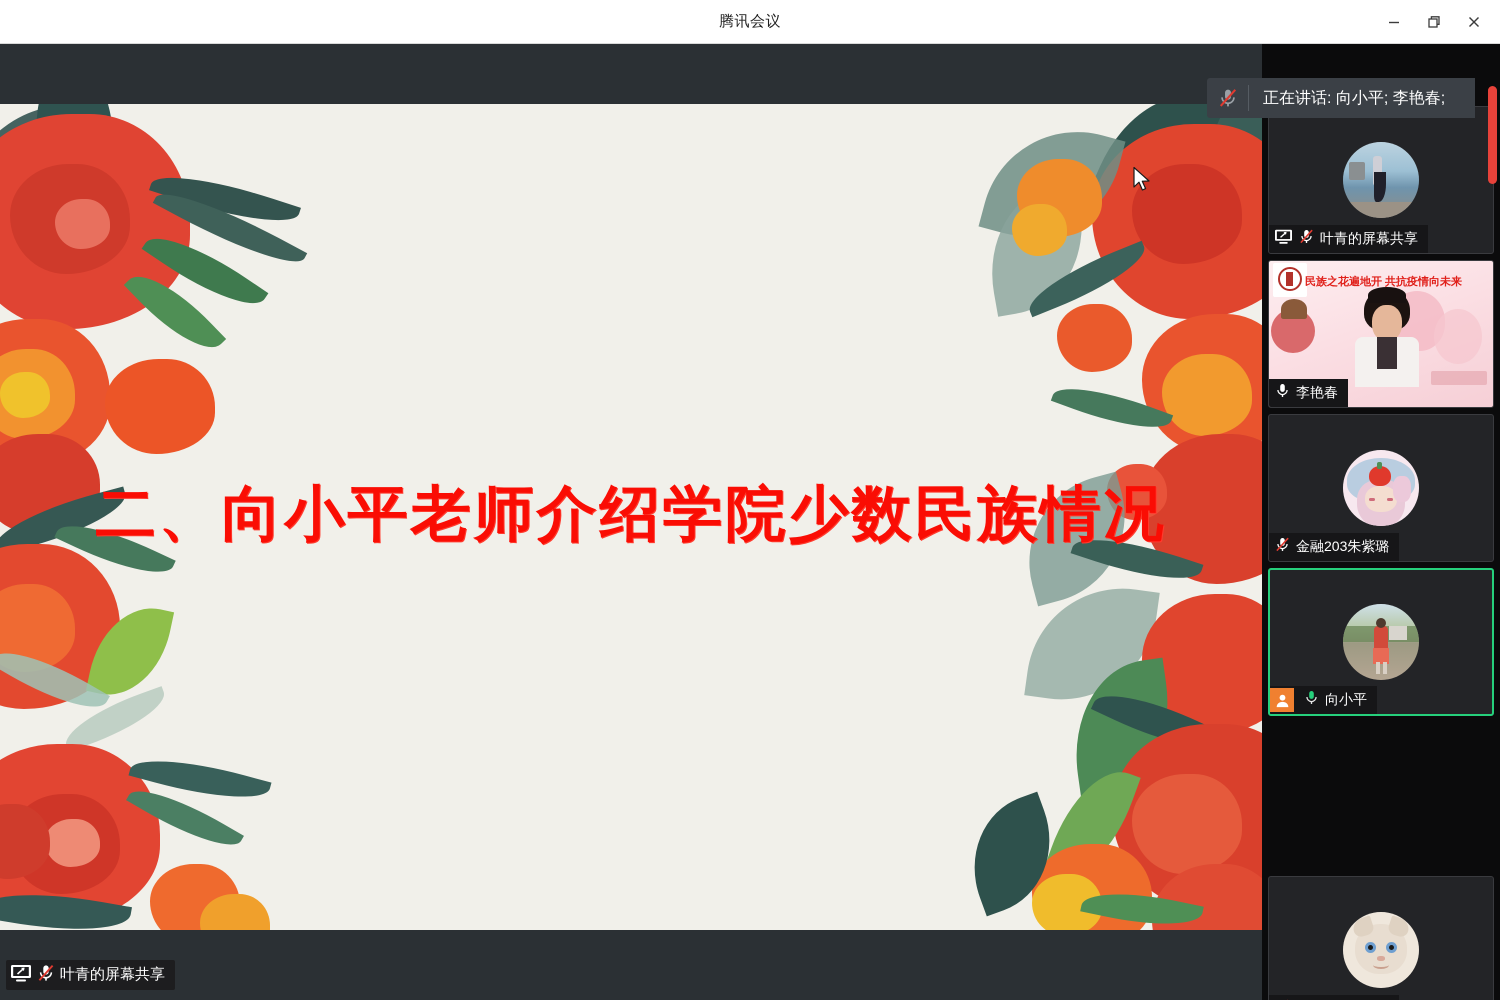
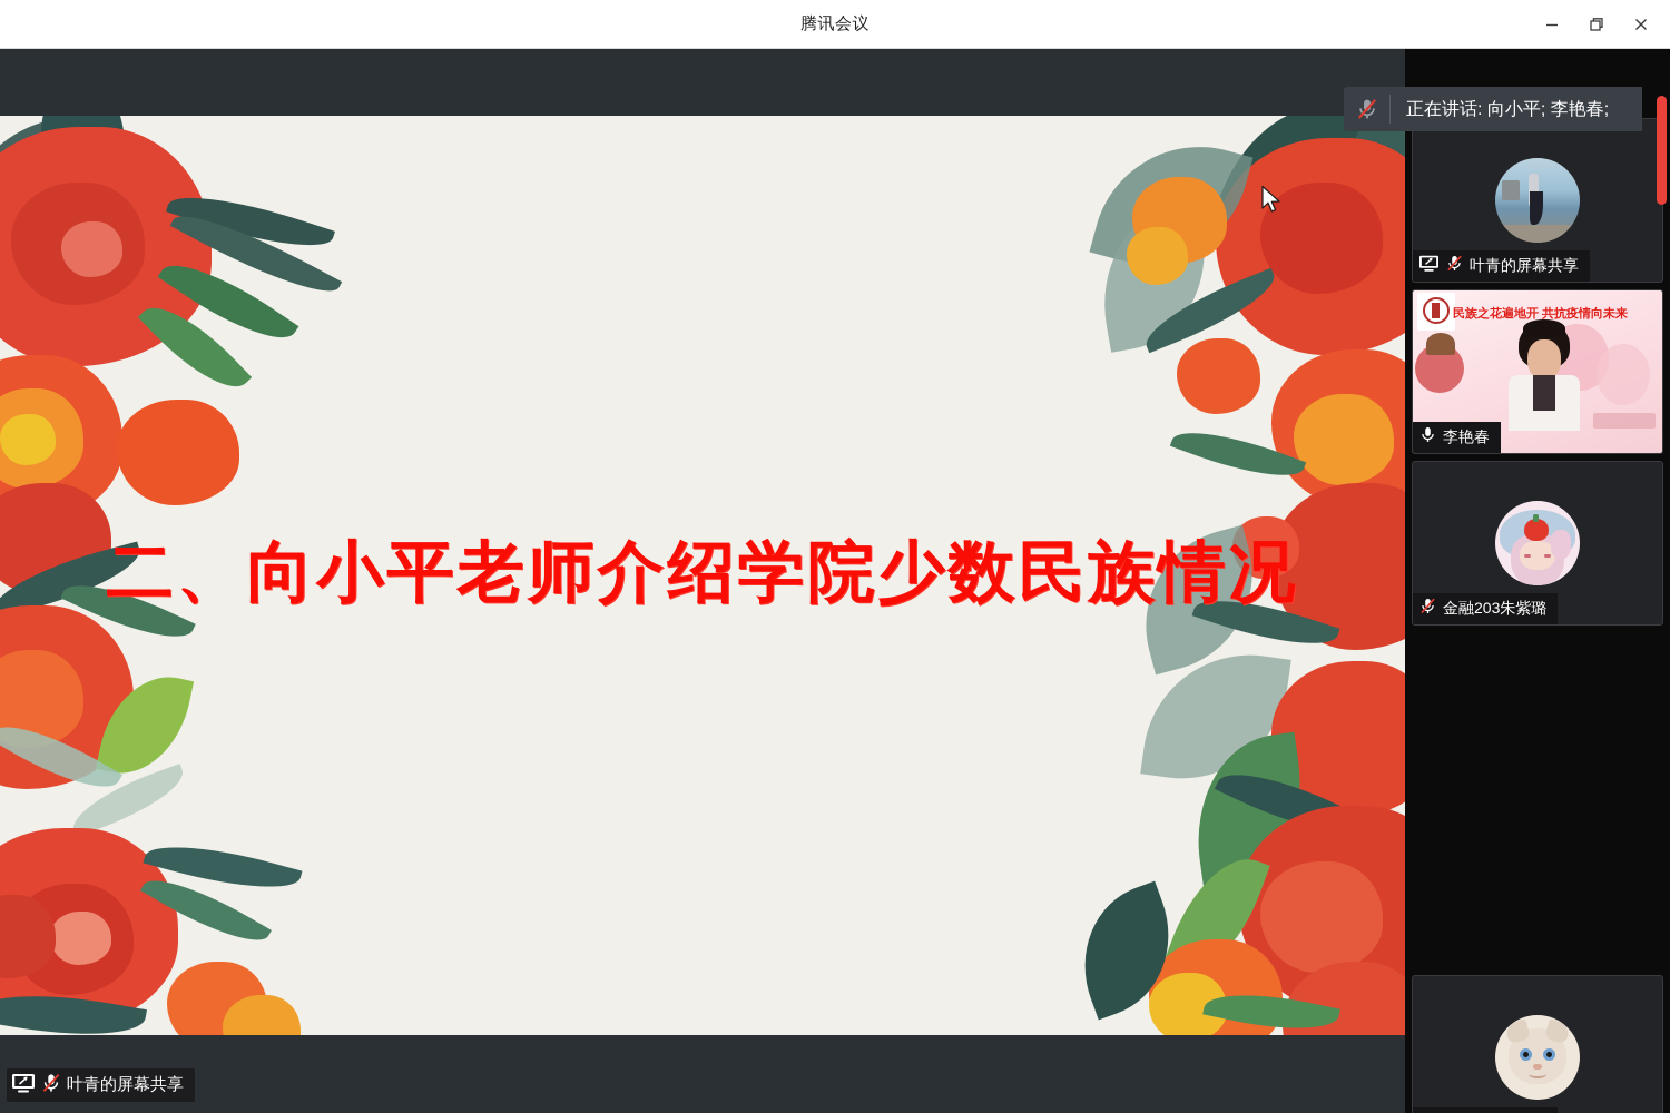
  腾讯会议
  二、向小平老师介绍学院少数民族情况
  叶青的屏幕共享
  叶青的屏幕共享
  民族之花遍地开 共抗疫情向未来
  李艳春
  金融203朱紫璐
- 向小平
  正在讲话: 向小平; 李艳春;
